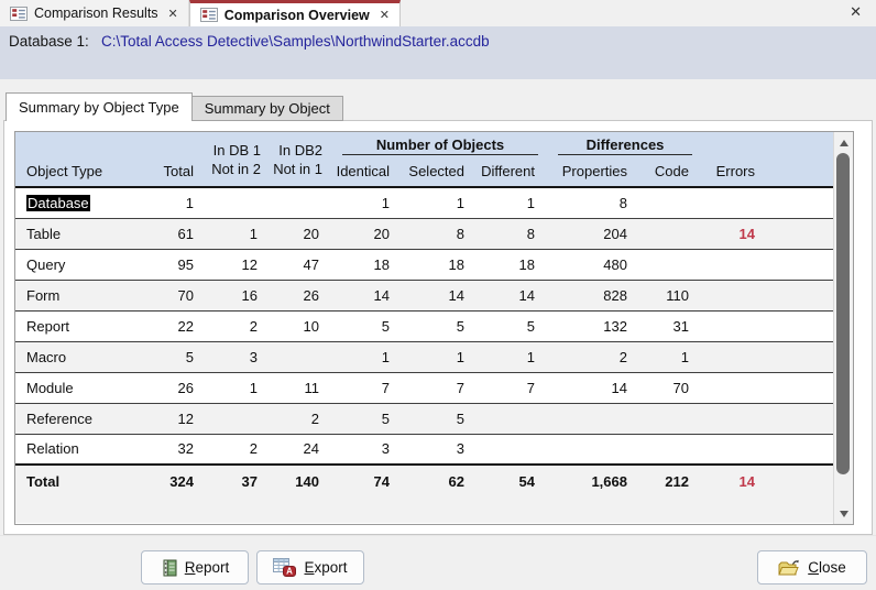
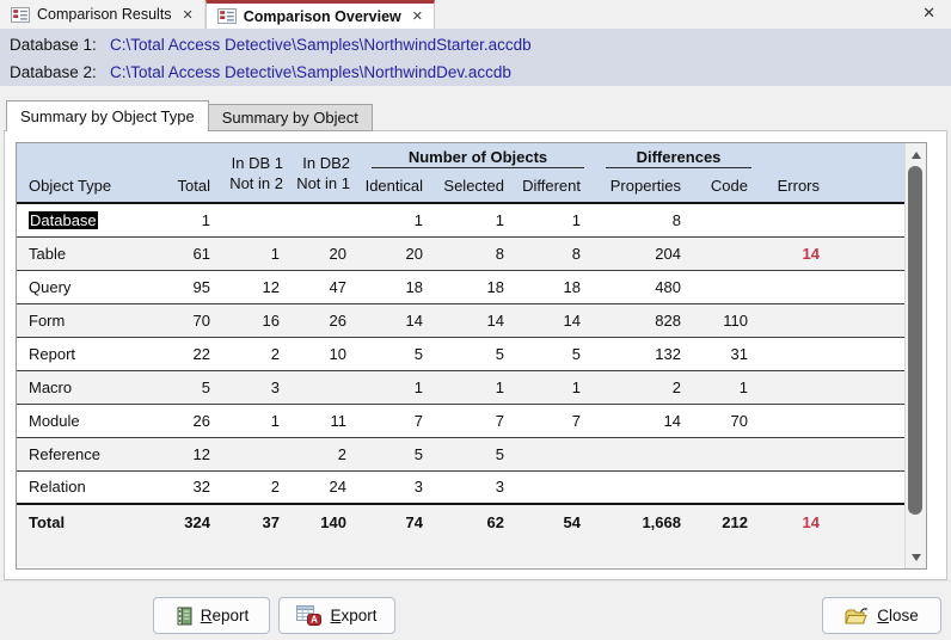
  Comparison Results
  ✕
  Comparison Overview
  ✕
  ✕
  Database 1:
  C:\Total Access Detective\Samples\NorthwindStarter.accdb
+ Database 2:
+ C:\Total Access Detective\Samples\NorthwindDev.accdb
  Summary by Object Type
  Summary by Object
  Object Type	Total	In DB 1 Not in 2	In DB2 Not in 1	Number of Objects	Differences	Errors
  Identical	Selected	Different	Properties	Code
  Database	1			1	1	1	8
  Table	61	1	20	20	8	8	204		14
  Query	95	12	47	18	18	18	480
  Form	70	16	26	14	14	14	828	110
  Report	22	2	10	5	5	5	132	31
  Macro	5	3		1	1	1	2	1
  Module	26	1	11	7	7	7	14	70
  Reference	12		2	5	5
  Relation	32	2	24	3	3
  Total	324	37	140	74	62	54	1,668	212	14
  Report
  A
  Export
  Close
